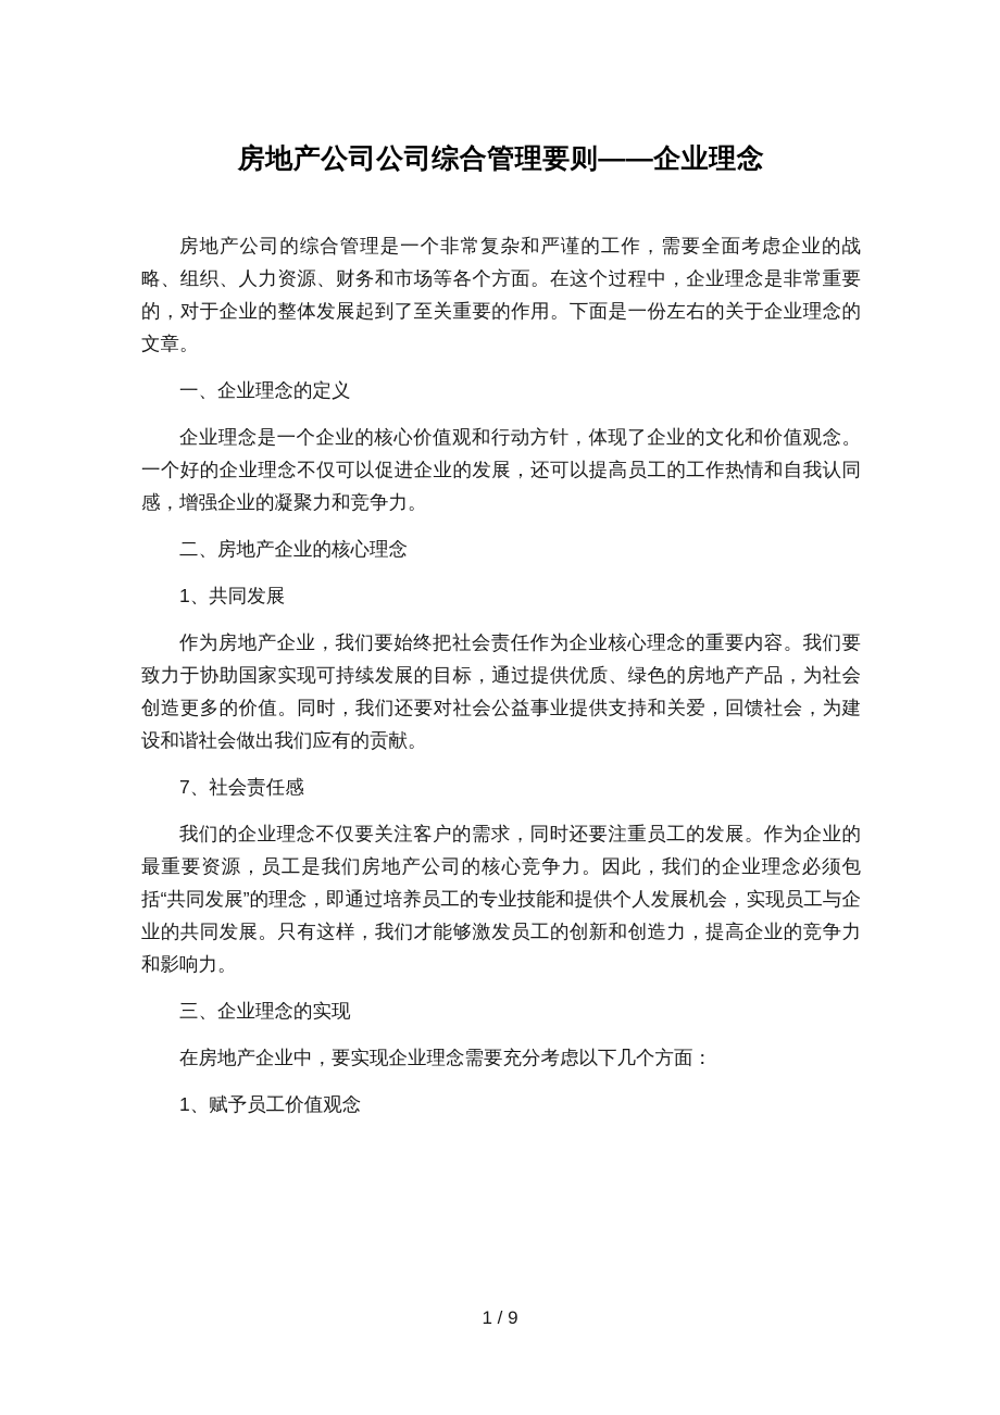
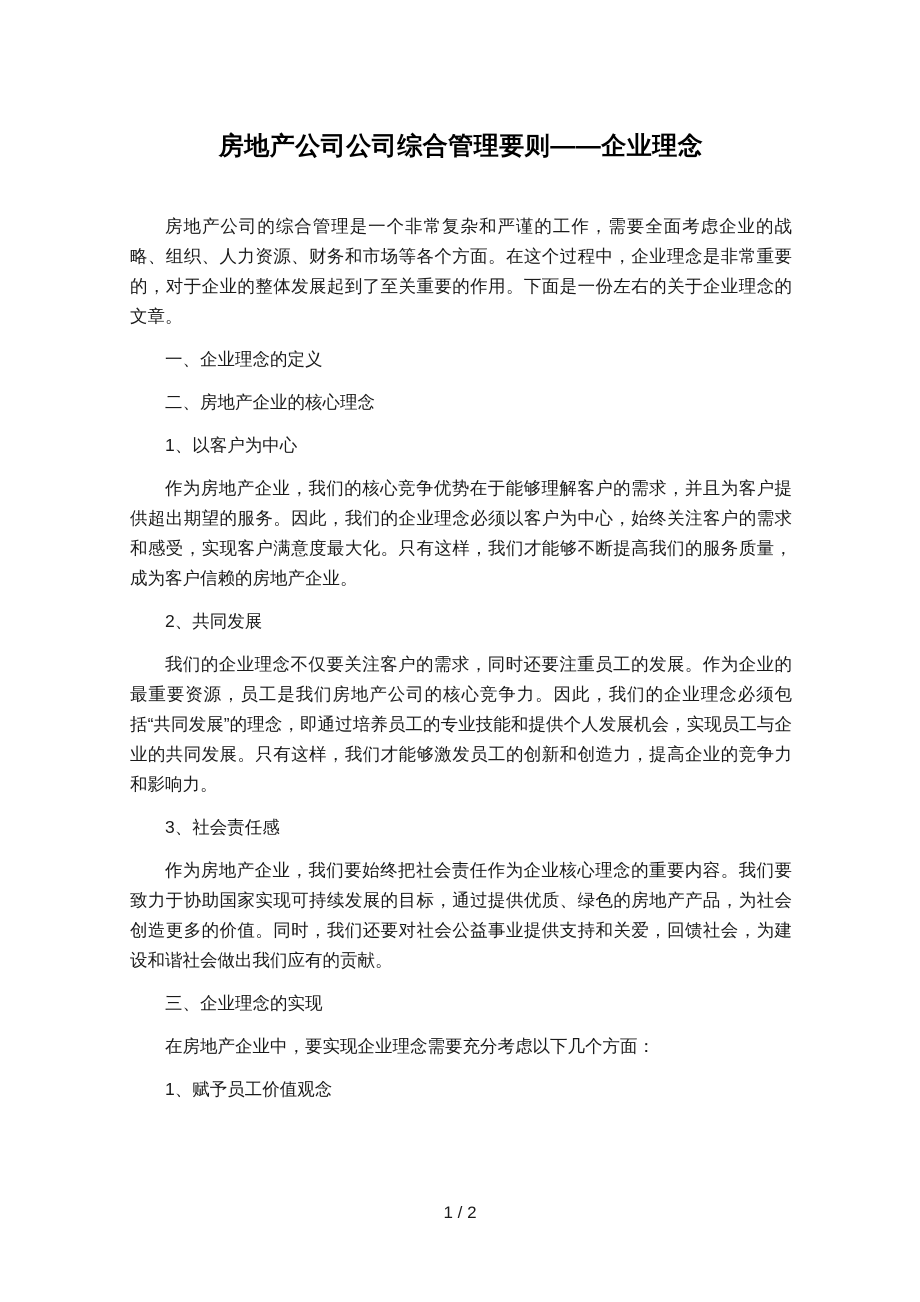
  房地产公司公司综合管理要则——企业理念
  房地产公司的综合管理是一个非常复杂和严谨的工作，需要全面考虑企业的战略、组织、人力资源、财务和市场等各个方面。在这个过程中，企业理念是非常重要的，对于企业的整体发展起到了至关重要的作用。下面是一份左右的关于企业理念的文章。
  一、企业理念的定义
- 企业理念是一个企业的核心价值观和行动方针，体现了企业的文化和价值观念。一个好的企业理念不仅可以促进企业的发展，还可以提高员工的工作热情和自我认同感，增强企业的凝聚力和竞争力。
  二、房地产企业的核心理念
+ 1、以客户为中心
+ 作为房地产企业，我们的核心竞争优势在于能够理解客户的需求，并且为客户提供超出期望的服务。因此，我们的企业理念必须以客户为中心，始终关注客户的需求和感受，实现客户满意度最大化。只有这样，我们才能够不断提高我们的服务质量，成为客户信赖的房地产企业。
- 1、共同发展
+ 2、共同发展
- 作为房地产企业，我们要始终把社会责任作为企业核心理念的重要内容。我们要致力于协助国家实现可持续发展的目标，通过提供优质、绿色的房地产产品，为社会创造更多的价值。同时，我们还要对社会公益事业提供支持和关爱，回馈社会，为建设和谐社会做出我们应有的贡献。
+ 我们的企业理念不仅要关注客户的需求，同时还要注重员工的发展。作为企业的最重要资源，员工是我们房地产公司的核心竞争力。因此，我们的企业理念必须包括“共同发展”的理念，即通过培养员工的专业技能和提供个人发展机会，实现员工与企业的共同发展。只有这样，我们才能够激发员工的创新和创造力，提高企业的竞争力和影响力。
- 7、社会责任感
+ 3、社会责任感
- 我们的企业理念不仅要关注客户的需求，同时还要注重员工的发展。作为企业的最重要资源，员工是我们房地产公司的核心竞争力。因此，我们的企业理念必须包括“共同发展”的理念，即通过培养员工的专业技能和提供个人发展机会，实现员工与企业的共同发展。只有这样，我们才能够激发员工的创新和创造力，提高企业的竞争力和影响力。
+ 作为房地产企业，我们要始终把社会责任作为企业核心理念的重要内容。我们要致力于协助国家实现可持续发展的目标，通过提供优质、绿色的房地产产品，为社会创造更多的价值。同时，我们还要对社会公益事业提供支持和关爱，回馈社会，为建设和谐社会做出我们应有的贡献。
  三、企业理念的实现
  在房地产企业中，要实现企业理念需要充分考虑以下几个方面：
  1、赋予员工价值观念
- 1 / 9
+ 1 / 2
